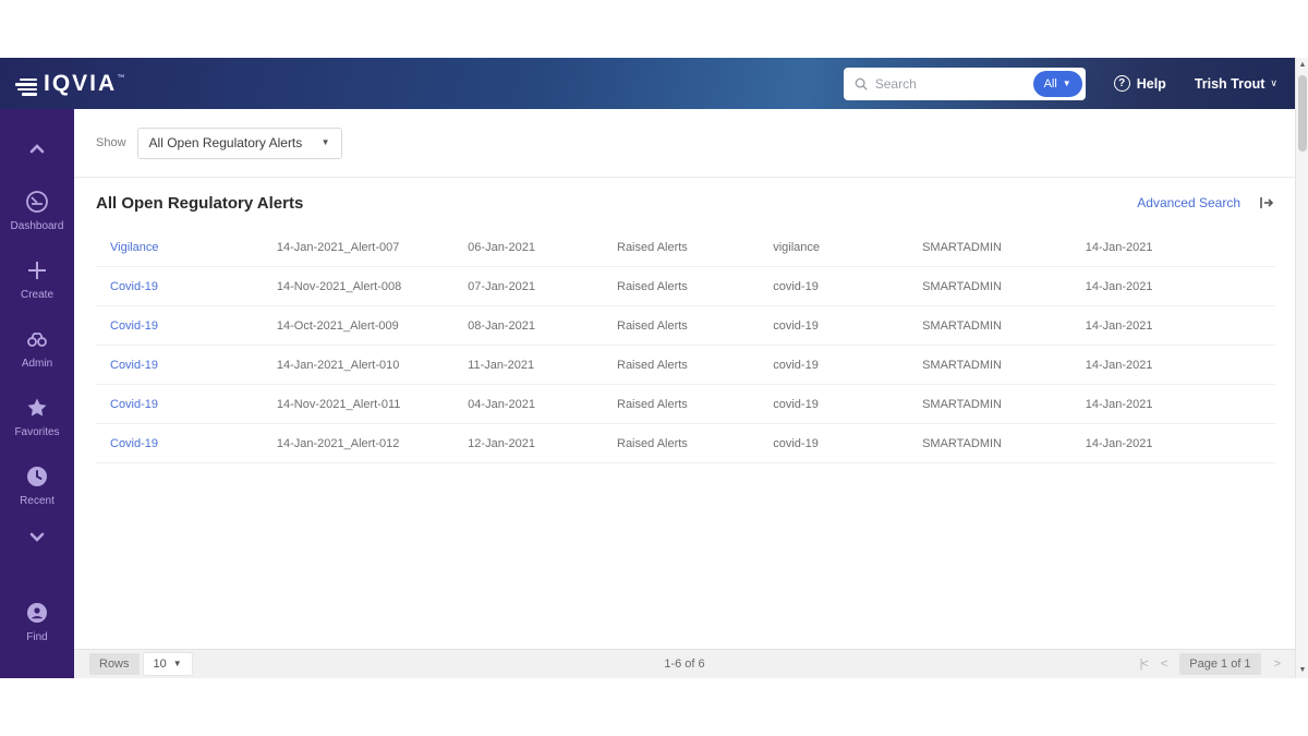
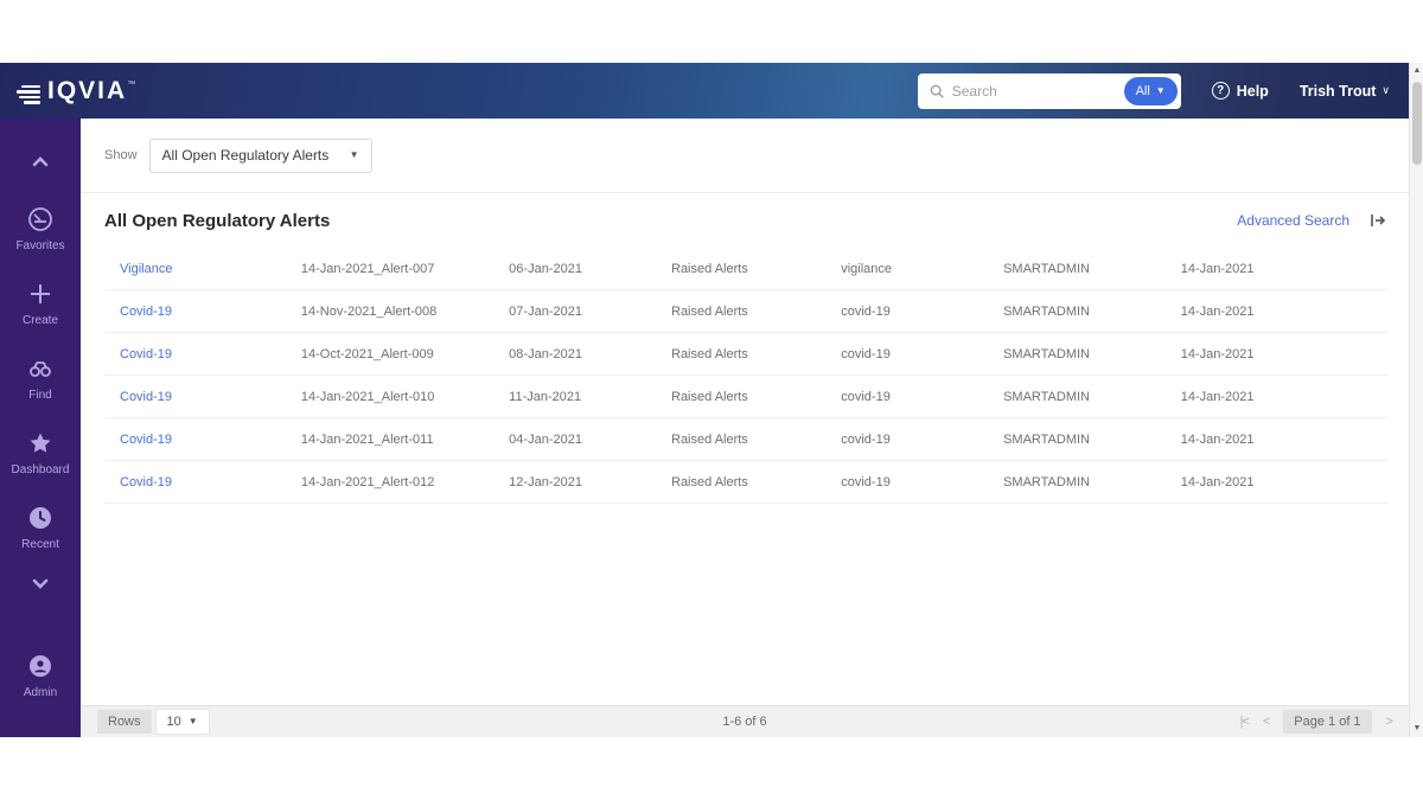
  IQVIA
  Search
  All
  ▼
  ?
  Help
  Trish Trout
  ∨
- Dashboard
+ Favorites
  Create
- Admin
+ Find
- Favorites
+ Dashboard
  Recent
- Find
+ Admin
  Show
  All Open Regulatory Alerts
  ▼
  All Open Regulatory Alerts
  Advanced Search
  Vigilance
  14-Jan-2021_Alert-007
  06-Jan-2021
  Raised Alerts
  vigilance
  SMARTADMIN
  14-Jan-2021
  Covid-19
  14-Nov-2021_Alert-008
  07-Jan-2021
  Raised Alerts
  covid-19
  SMARTADMIN
  14-Jan-2021
  Covid-19
  14-Oct-2021_Alert-009
  08-Jan-2021
  Raised Alerts
  covid-19
  SMARTADMIN
  14-Jan-2021
  Covid-19
  14-Jan-2021_Alert-010
  11-Jan-2021
  Raised Alerts
  covid-19
  SMARTADMIN
  14-Jan-2021
  Covid-19
- 14-Nov-2021_Alert-011
+ 14-Jan-2021_Alert-011
  04-Jan-2021
  Raised Alerts
  covid-19
  SMARTADMIN
  14-Jan-2021
  Covid-19
  14-Jan-2021_Alert-012
  12-Jan-2021
  Raised Alerts
  covid-19
  SMARTADMIN
  14-Jan-2021
  Rows
  10
  ▼
  1-6 of 6
  |<
  <
  Page 1 of 1
  >
